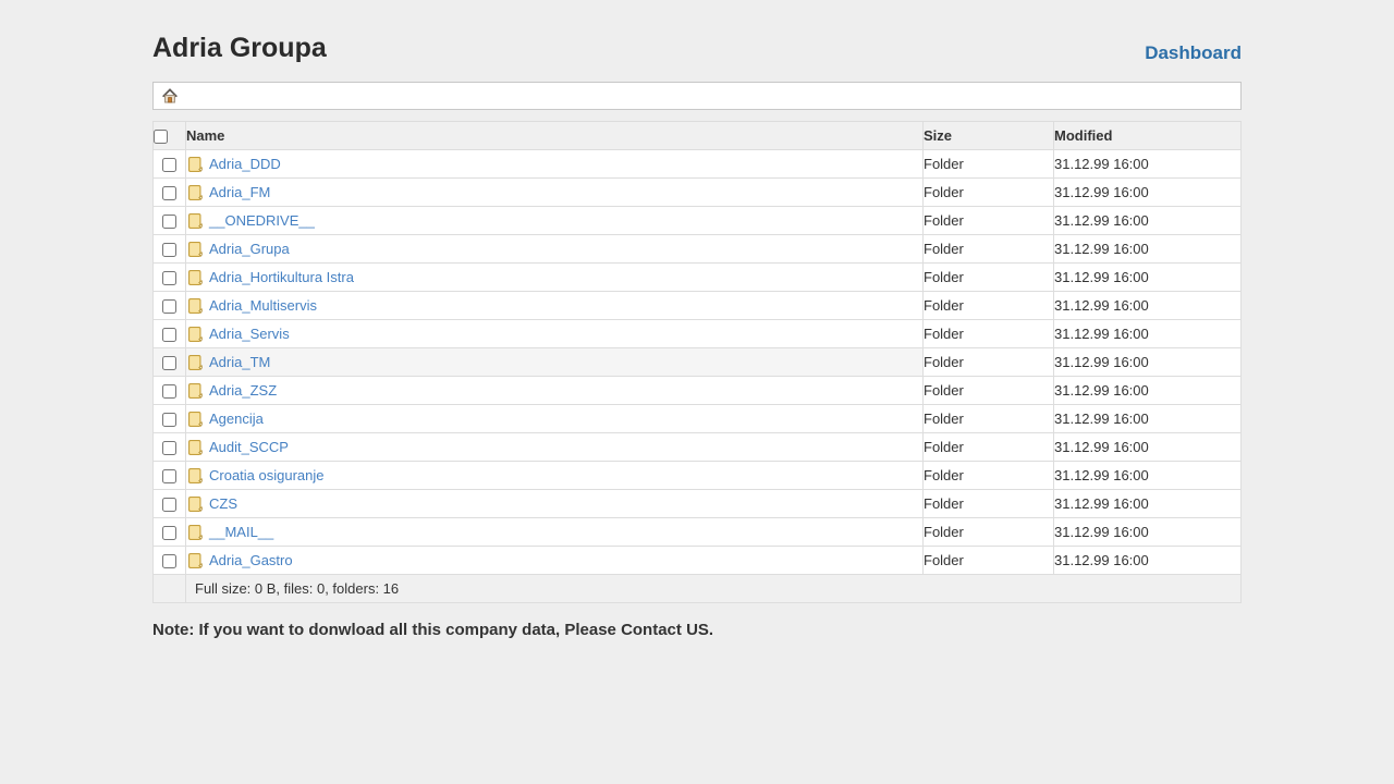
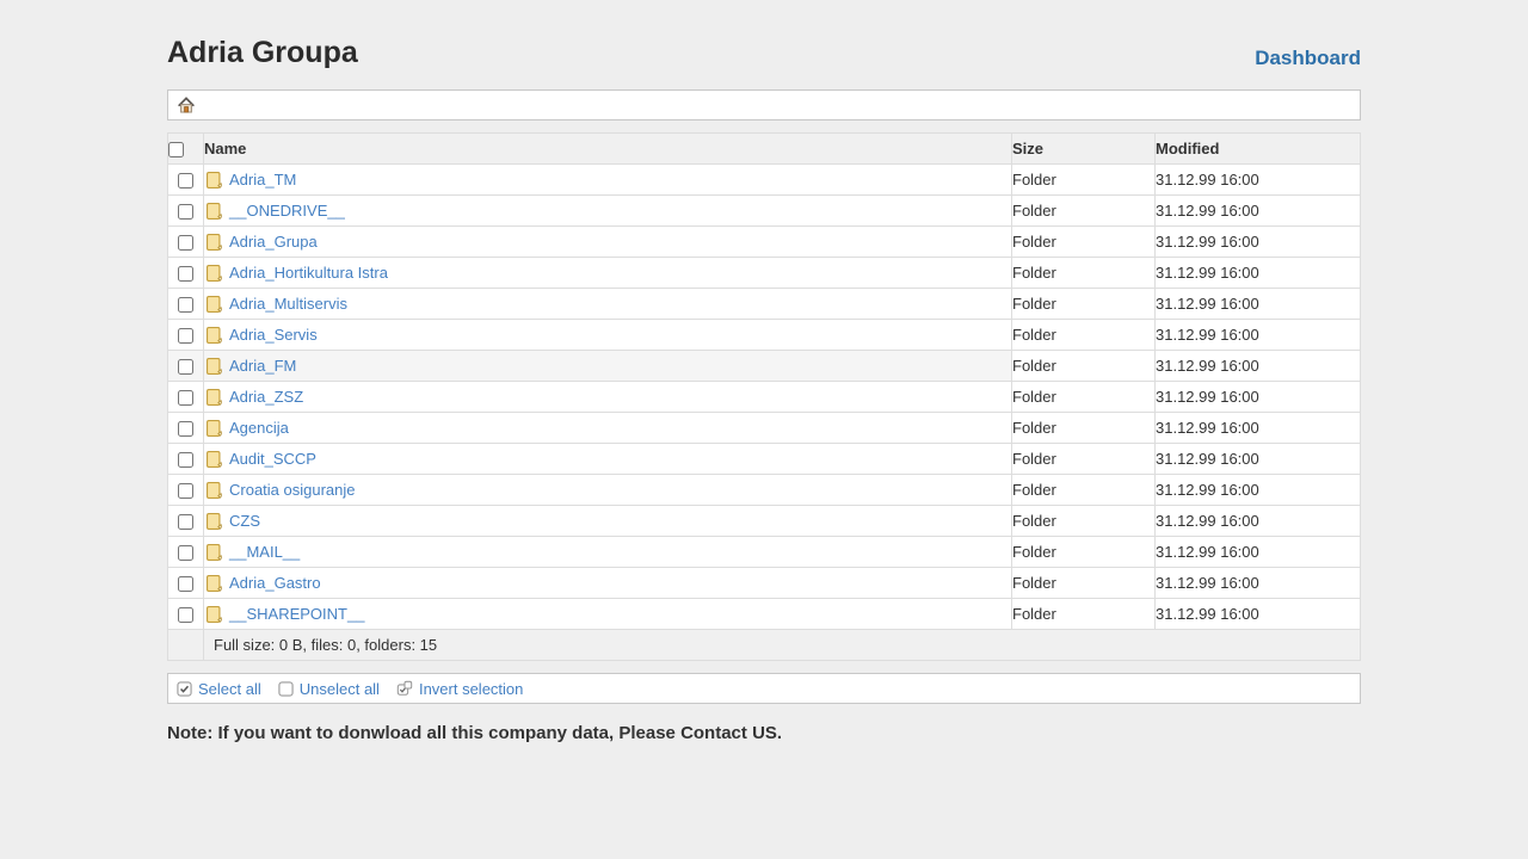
  Adria Groupa
  Dashboard
  	Name	Size	Modified
- 	Adria_DDD	Folder	31.12.99 16:00
- 	Adria_FM	Folder	31.12.99 16:00
+ 	Adria_TM	Folder	31.12.99 16:00
  	__ONEDRIVE__	Folder	31.12.99 16:00
  	Adria_Grupa	Folder	31.12.99 16:00
  	Adria_Hortikultura Istra	Folder	31.12.99 16:00
  	Adria_Multiservis	Folder	31.12.99 16:00
  	Adria_Servis	Folder	31.12.99 16:00
- 	Adria_TM	Folder	31.12.99 16:00
+ 	Adria_FM	Folder	31.12.99 16:00
  	Adria_ZSZ	Folder	31.12.99 16:00
  	Agencija	Folder	31.12.99 16:00
  	Audit_SCCP	Folder	31.12.99 16:00
  	Croatia osiguranje	Folder	31.12.99 16:00
  	CZS	Folder	31.12.99 16:00
  	__MAIL__	Folder	31.12.99 16:00
  	Adria_Gastro	Folder	31.12.99 16:00
+ 	__SHAREPOINT__	Folder	31.12.99 16:00
- 	Full size: 0 B, files: 0, folders: 16
+ 	Full size: 0 B, files: 0, folders: 15
+ Select all
+ Unselect all
+ Invert selection
  Note: If you want to donwload all this company data, Please Contact US.
